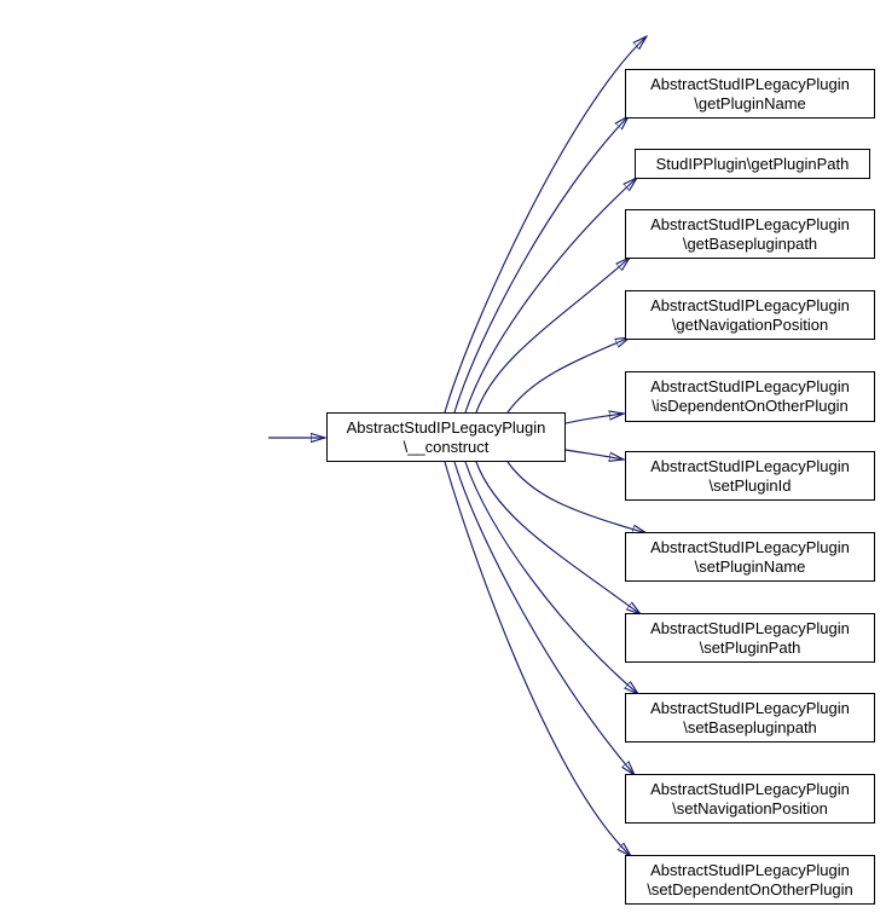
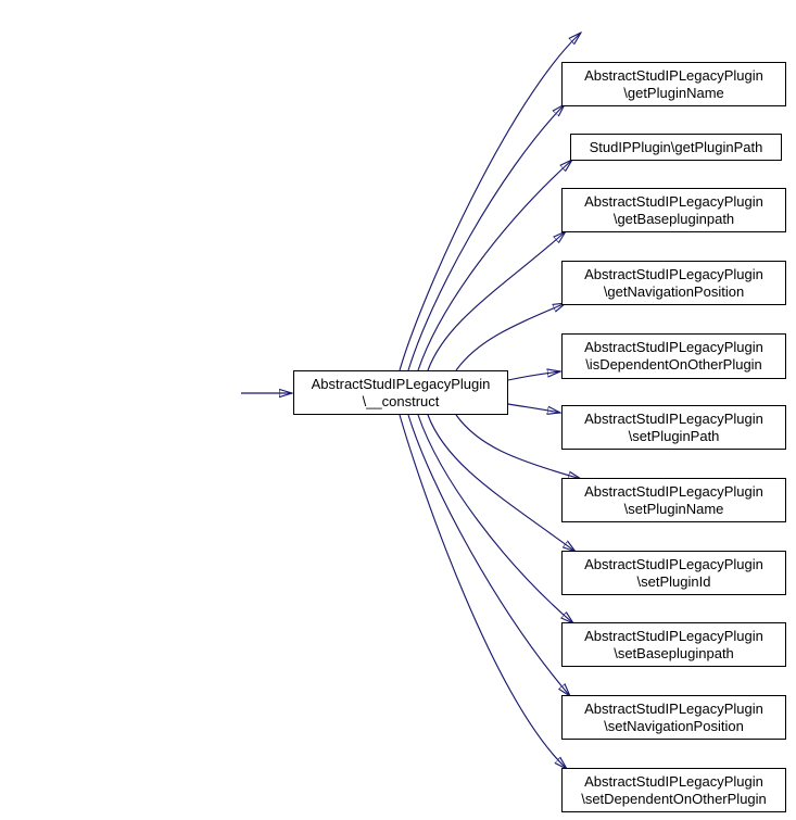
  AbstractStudIPLegacyPlugin
  \__construct
  AbstractStudIPLegacyPlugin
  \getPluginName
  StudIPPlugin\getPluginPath
  AbstractStudIPLegacyPlugin
  \getBasepluginpath
  AbstractStudIPLegacyPlugin
  \getNavigationPosition
  AbstractStudIPLegacyPlugin
  \isDependentOnOtherPlugin
  AbstractStudIPLegacyPlugin
- \setPluginId
+ \setPluginPath
  AbstractStudIPLegacyPlugin
  \setPluginName
  AbstractStudIPLegacyPlugin
- \setPluginPath
+ \setPluginId
  AbstractStudIPLegacyPlugin
  \setBasepluginpath
  AbstractStudIPLegacyPlugin
  \setNavigationPosition
  AbstractStudIPLegacyPlugin
  \setDependentOnOtherPlugin
